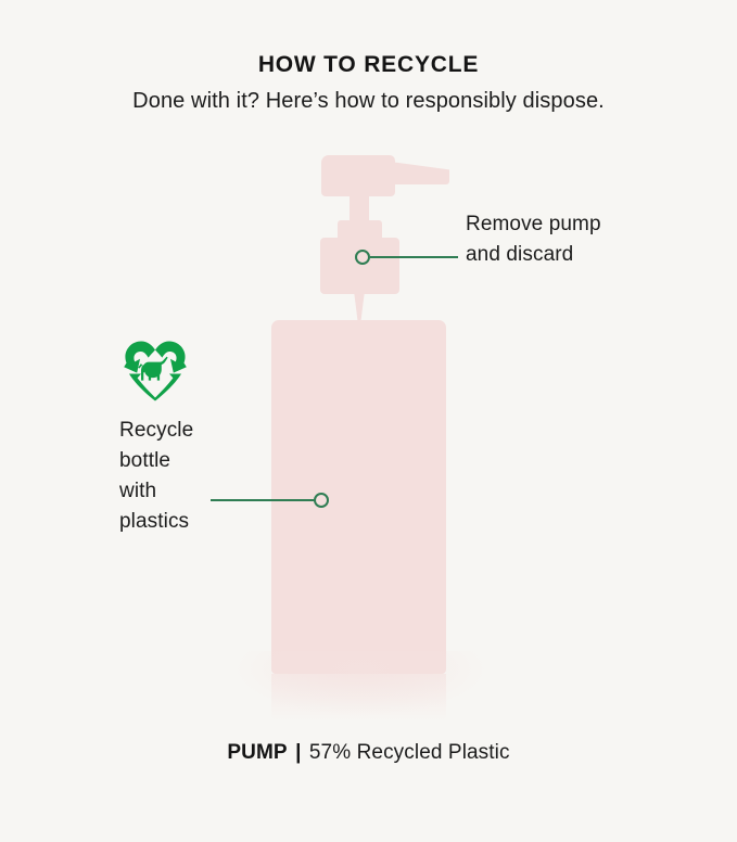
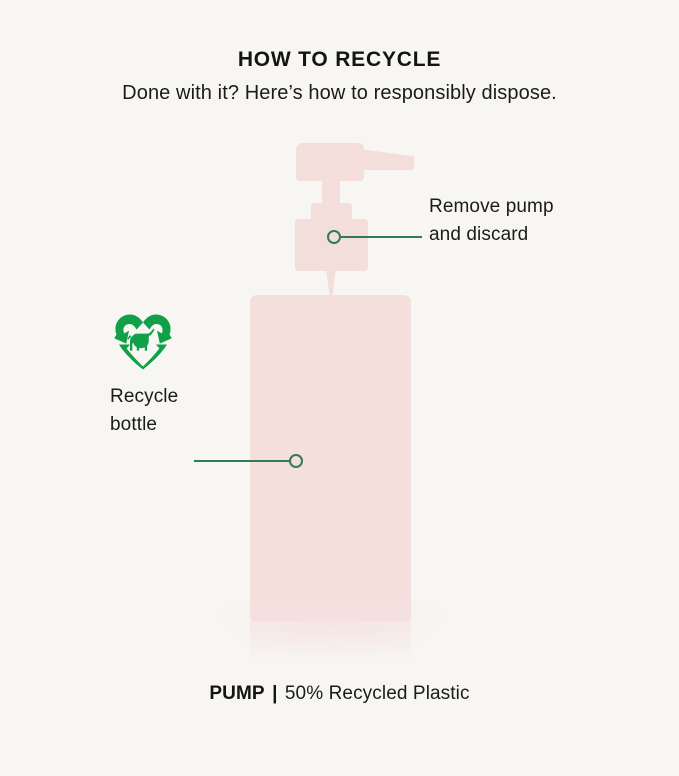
  HOW TO RECYCLE
  Done with it? Here’s how to responsibly dispose.
  Remove pump
  and discard
  Recycle
  bottle
- with
- plastics
- PUMP | 57% Recycled Plastic
+ PUMP | 50% Recycled Plastic
